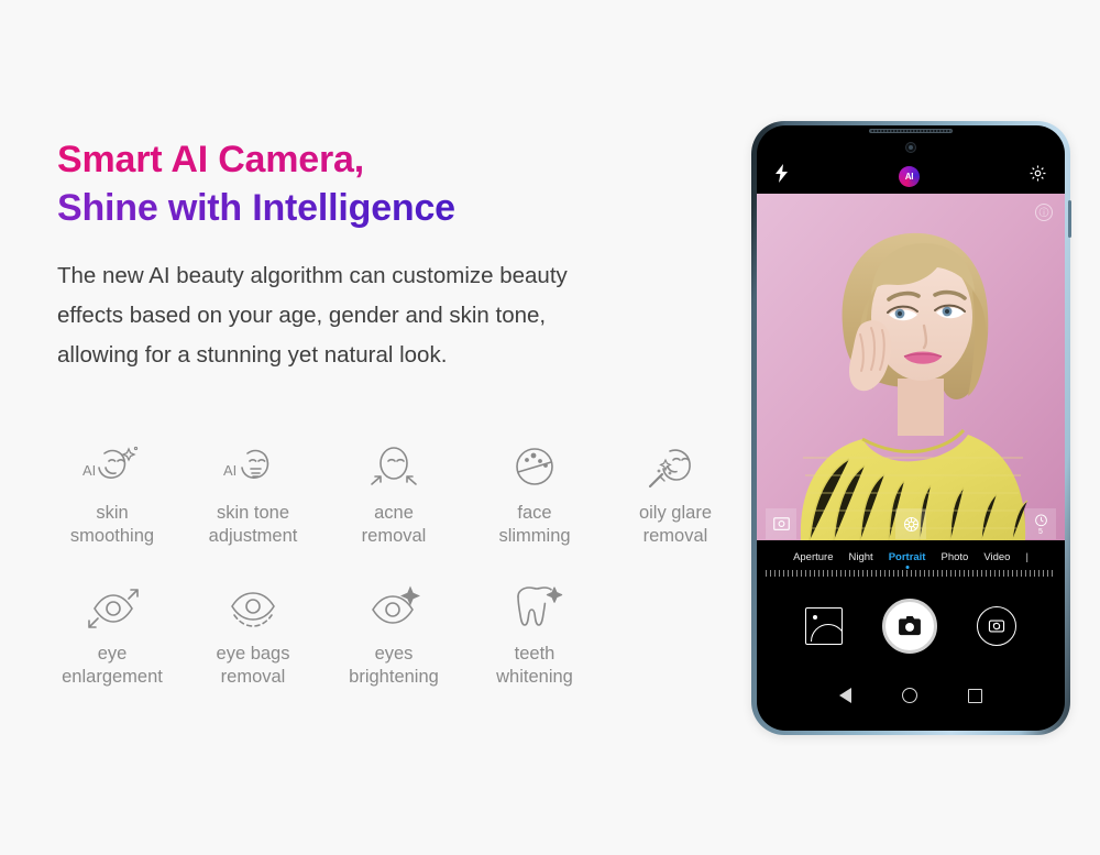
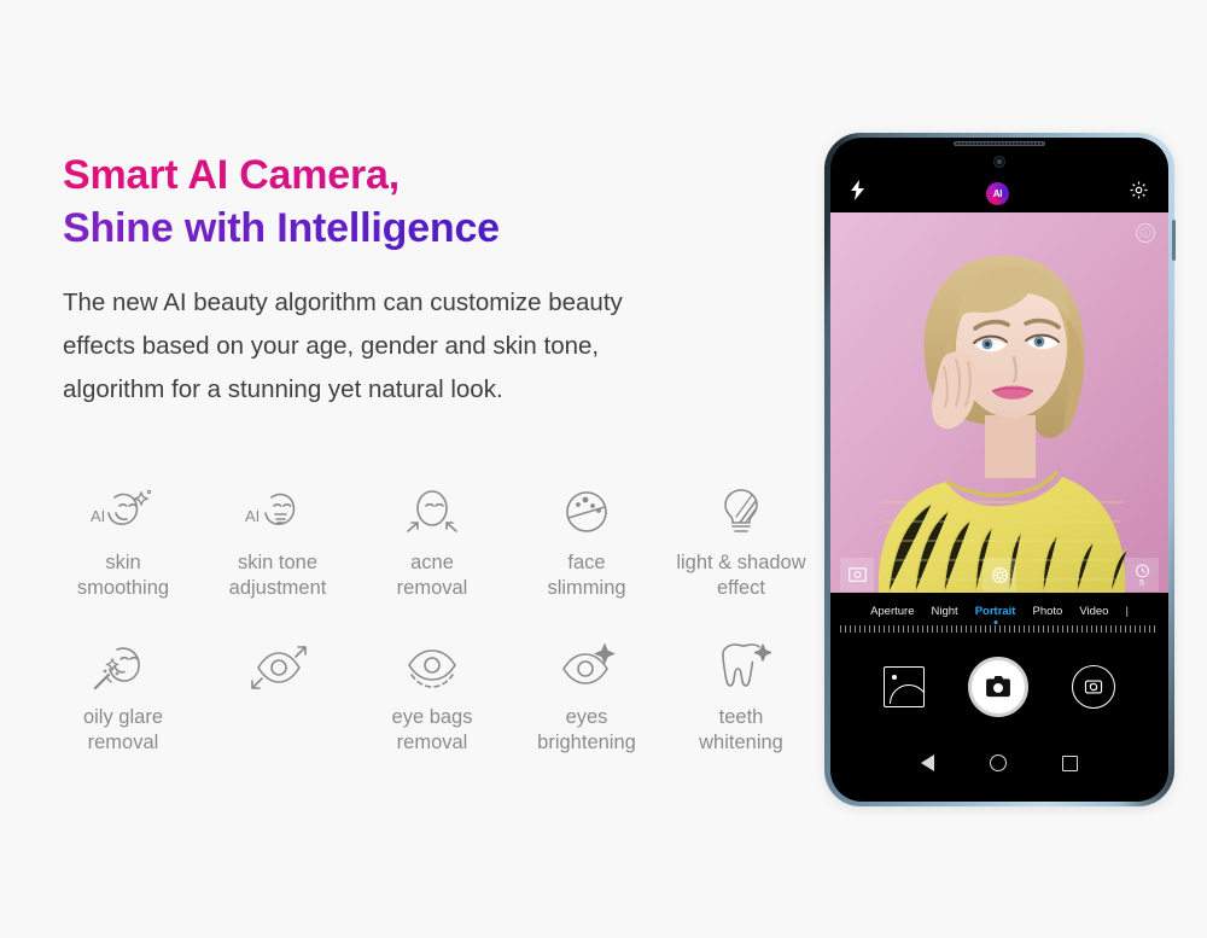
  Smart AI Camera,
  Shine with Intelligence
- The new AI beauty algorithm can customize beauty effects based on your age, gender and skin tone, allowing for a stunning yet natural look.
+ The new AI beauty algorithm can customize beauty effects based on your age, gender and skin tone, algorithm for a stunning yet natural look.
  AI
  skin
  smoothing
  AI
  skin tone
  adjustment
  acne
  removal
  face
  slimming
+ light & shadow
+ effect
  oily glare
  removal
- eye
- enlargement
  eye bags
  removal
  eyes
  brightening
  teeth
  whitening
  AI
  ⓘ
  Aperture
  Night
  Portrait
  Photo
  Video
  |
